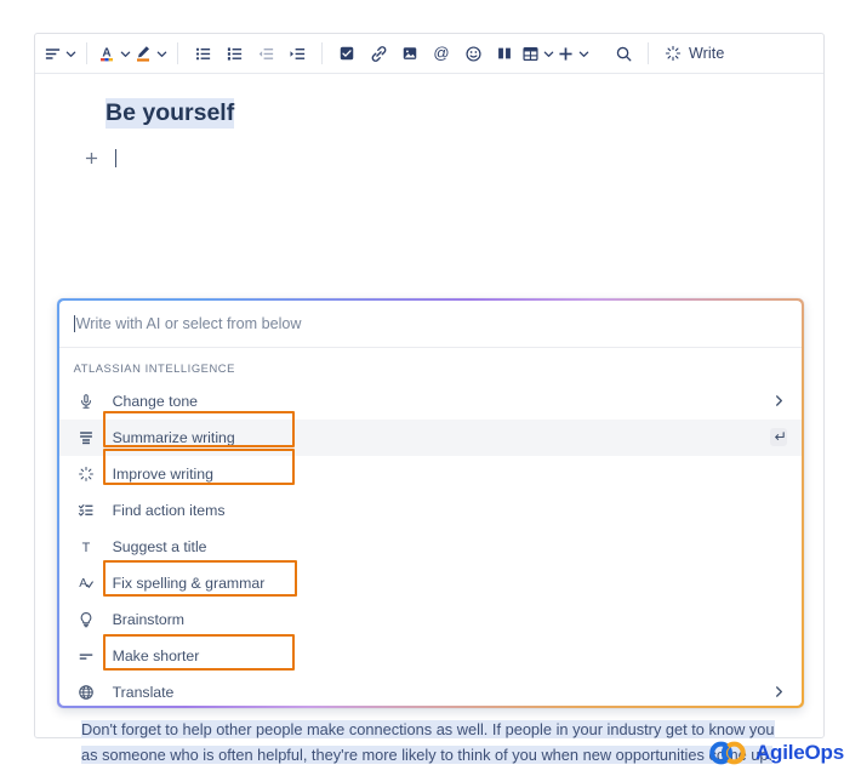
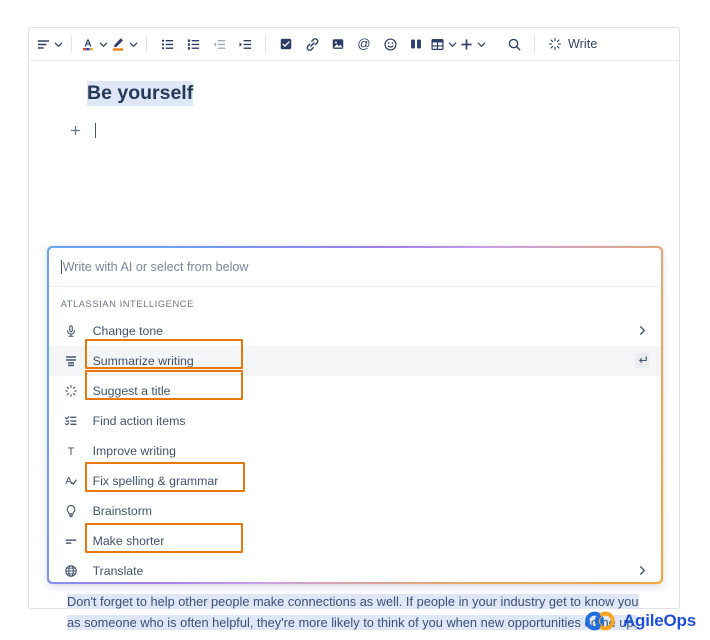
  A
  @
  Write
  Be yourself
  Write with AI or select from below
  ATLASSIAN INTELLIGENCE
  Change tone
  Summarize writing
- Improve writing
+ Suggest a title
  Find action items
  T
- Suggest a title
+ Improve writing
  A
  Fix spelling & grammar
  Brainstorm
  Make shorter
  Translate
  Don't forget to help other people make connections as well. If people in your industry get to know you as someone who is often helpful, they're more likely to think of you when new opportunitieso up.
  AgileOps
